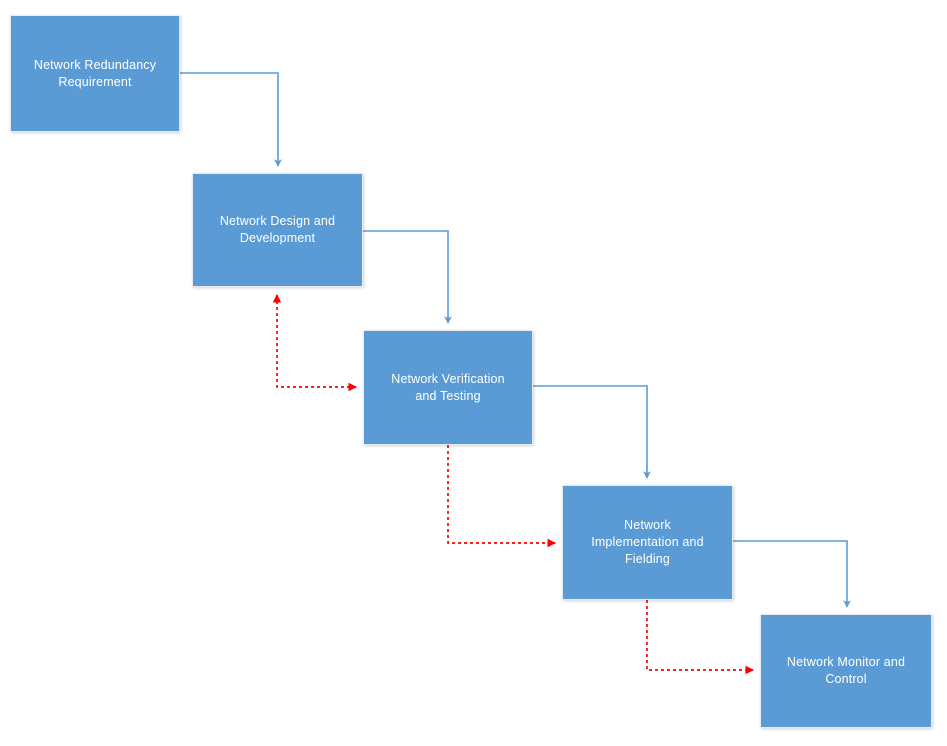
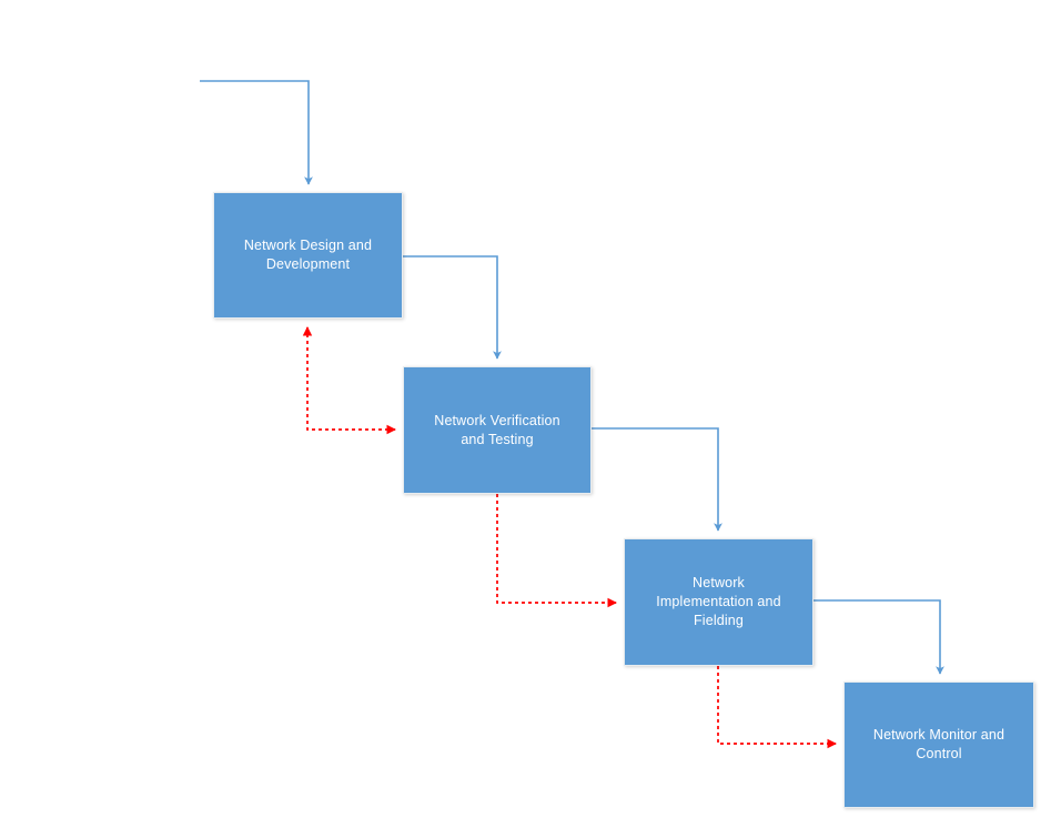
- Network Redundancy
- Requirement
  Network Design and
  Development
  Network Verification
  and Testing
  Network
  Implementation and
  Fielding
  Network Monitor and
  Control
